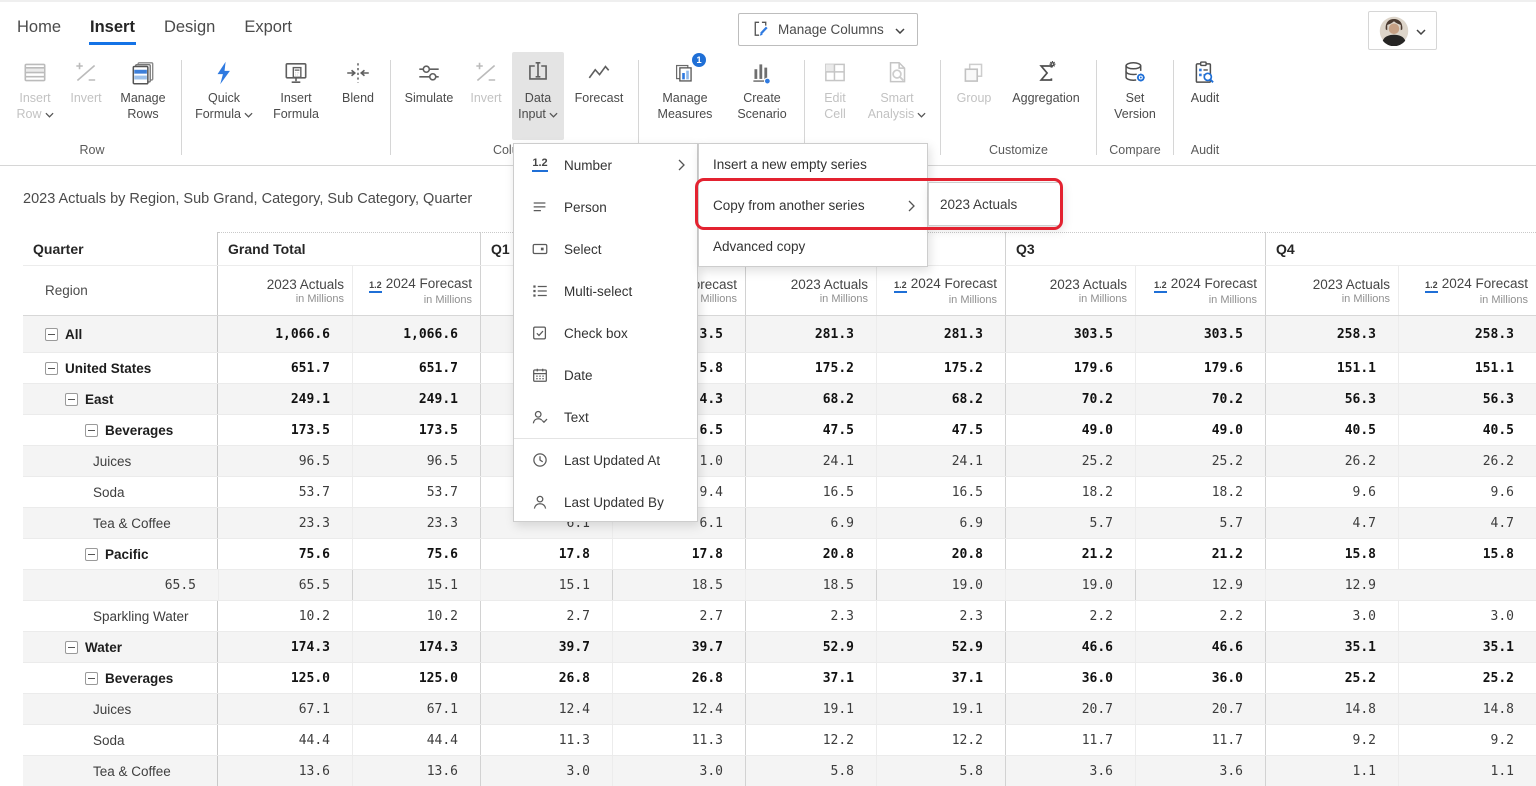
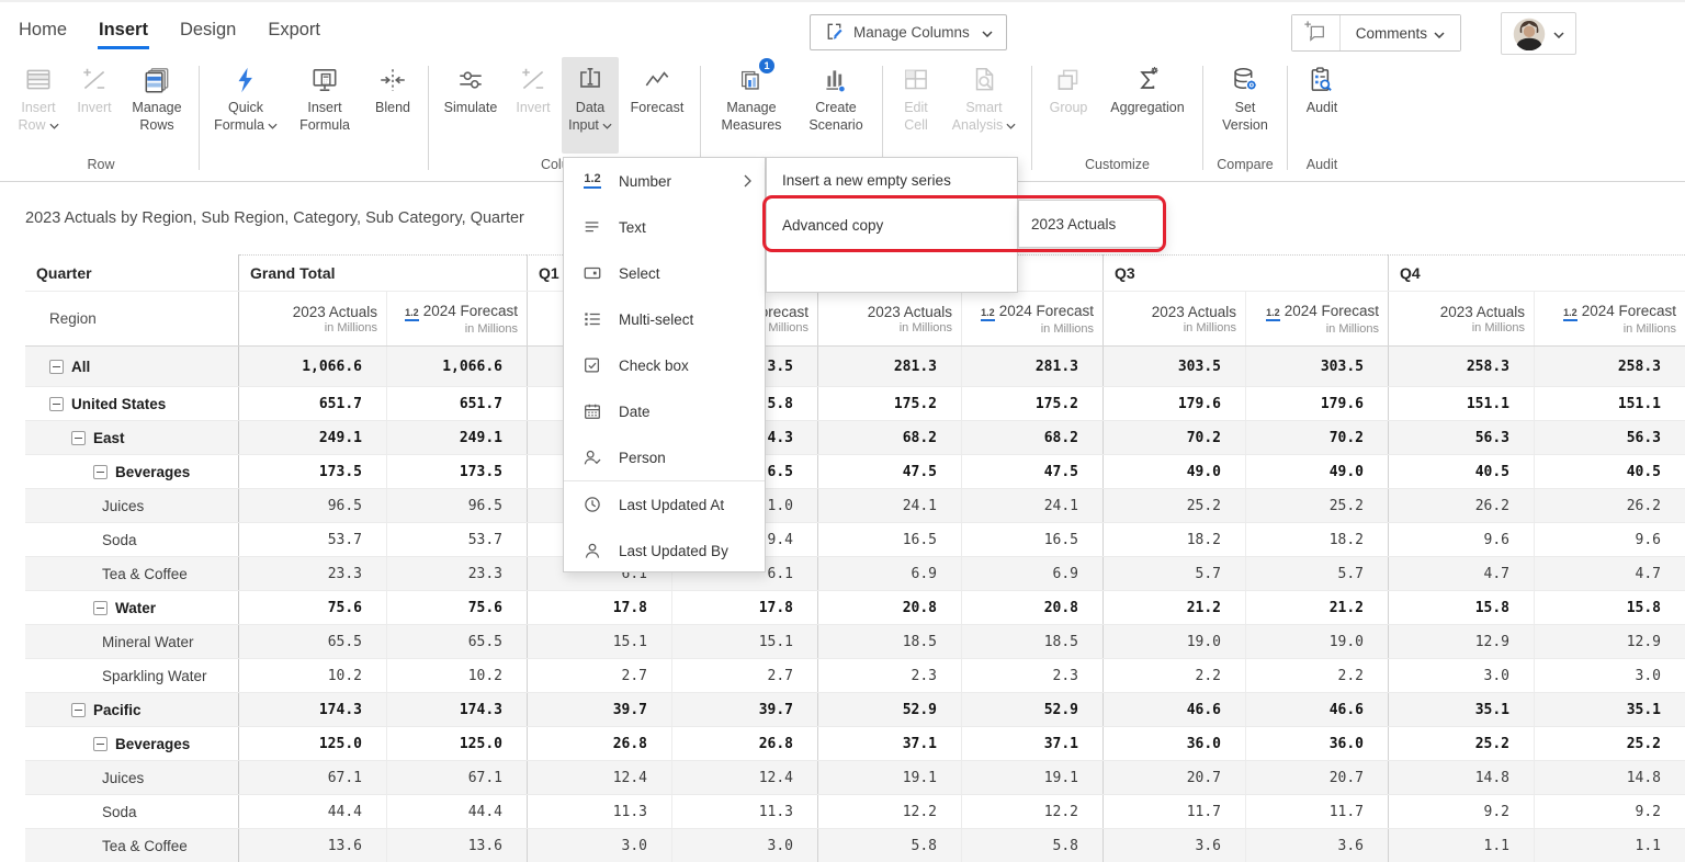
  Home
  Insert
  Design
  Export
  Manage Columns
+ Comments
  Insert
  Row
  Invert
  Manage
  Rows
  Row
  Quick
  Formula
  Insert
  Formula
  Blend
  Simulate
  Invert
  Data
  Input
  Forecast
  1
  Manage
  Measures
  Create
  Scenario
  Edit
  Cell
  Smart
  Analysis
  Group
  Aggregation
  Customize
  Set
  Version
  Compare
  Audit
  Audit
- 2023 Actuals by Region, Sub Grand, Category, Sub Category, Quarter
+ 2023 Actuals by Region, Sub Region, Category, Sub Category, Quarter
  Quarter
  Grand Total
  Q1
  Q3
  Q4
  Region
  2023 Actuals
  in Millions
  1.2
  2024 Forecast
  in Millions
  Millions
  2023 Actuals
  in Millions
  1.2
  2024 Forecast
  in Millions
  2023 Actuals
  in Millions
  1.2
  2024 Forecast
  in Millions
  2023 Actuals
  in Millions
  1.2
  2024 Forecast
  in Millions
  All
  1,066.6
  1,066.6
  3.5
  281.3
  281.3
  303.5
  303.5
  258.3
  258.3
  United States
  651.7
  651.7
  5.8
  175.2
  175.2
  179.6
  179.6
  151.1
  151.1
  East
  249.1
  249.1
  4.3
  68.2
  68.2
  70.2
  70.2
  56.3
  56.3
  Beverages
  173.5
  173.5
  6.5
  47.5
  47.5
  49.0
  49.0
  40.5
  40.5
  Juices
  96.5
  96.5
  1.0
  24.1
  24.1
  25.2
  25.2
  26.2
  26.2
  Soda
  53.7
  53.7
  9.4
  16.5
  16.5
  18.2
  18.2
  9.6
  9.6
  Tea & Coffee
  23.3
  23.3
  6.1
  6.1
  6.9
  6.9
  5.7
  5.7
  4.7
  4.7
- Pacific
+ Water
  75.6
  75.6
  17.8
  17.8
  20.8
  20.8
  21.2
  21.2
  15.8
  15.8
+ Mineral Water
  65.5
  65.5
  15.1
  15.1
  18.5
  18.5
  19.0
  19.0
  12.9
  12.9
  Sparkling Water
  10.2
  10.2
  2.7
  2.7
  2.3
  2.3
  2.2
  2.2
  3.0
  3.0
- Water
+ Pacific
  174.3
  174.3
  39.7
  39.7
  52.9
  52.9
  46.6
  46.6
  35.1
  35.1
  Beverages
  125.0
  125.0
  26.8
  26.8
  37.1
  37.1
  36.0
  36.0
  25.2
  25.2
  Juices
  67.1
  67.1
  12.4
  12.4
  19.1
  19.1
  20.7
  20.7
  14.8
  14.8
  Soda
  44.4
  44.4
  11.3
  11.3
  12.2
  12.2
  11.7
  11.7
  9.2
  9.2
  Tea & Coffee
  13.6
  13.6
  3.0
  3.0
  5.8
  5.8
  3.6
  3.6
  1.1
  1.1
  1.2
  Number
- Person
+ Text
  Select
  Multi-select
  Check box
  Date
- Text
+ Person
  Last Updated At
  Last Updated By
  Insert a new empty series
- Copy from another series
  Advanced copy
  2023 Actuals
